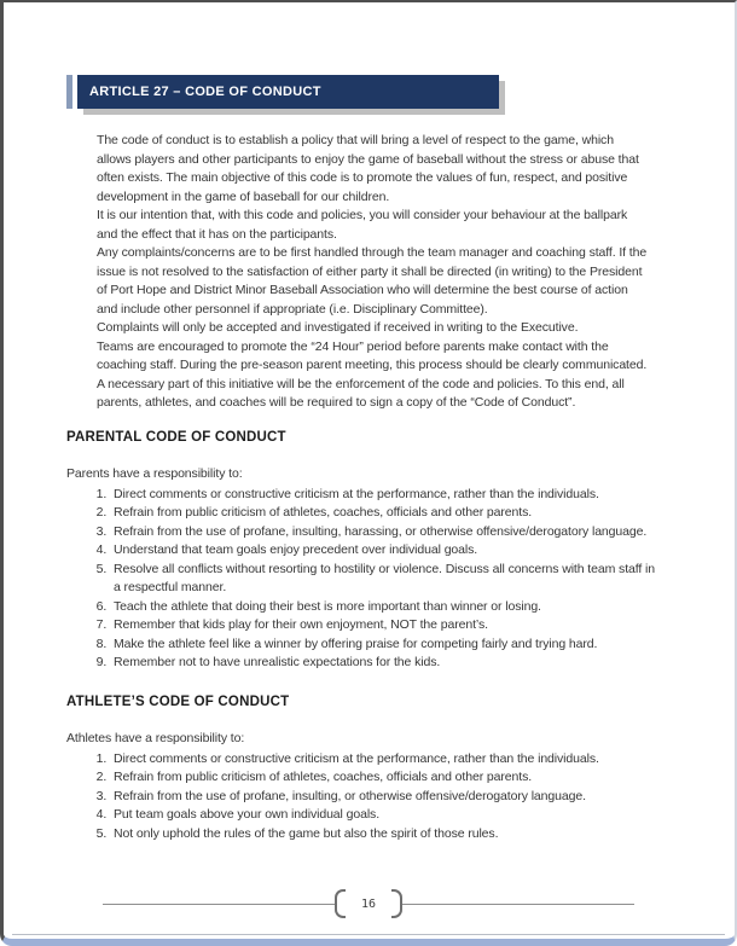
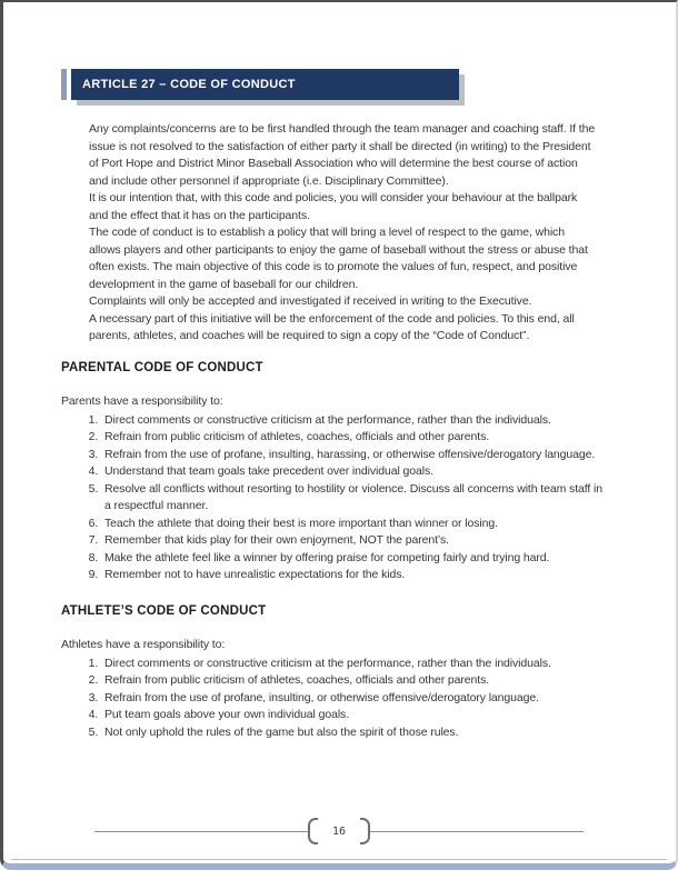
  ARTICLE 27 – CODE OF CONDUCT
- The code of conduct is to establish a policy that will bring a level of respect to the game, which allows players and other participants to enjoy the game of baseball without the stress or abuse that often exists. The main objective of this code is to promote the values of fun, respect, and positive development in the game of baseball for our children.
+ Any complaints/concerns are to be first handled through the team manager and coaching staff. If the issue is not resolved to the satisfaction of either party it shall be directed (in writing) to the President of Port Hope and District Minor Baseball Association who will determine the best course of action and include other personnel if appropriate (i.e. Disciplinary Committee).
  It is our intention that, with this code and policies, you will consider your behaviour at the ballpark and the effect that it has on the participants.
- Any complaints/concerns are to be first handled through the team manager and coaching staff. If the issue is not resolved to the satisfaction of either party it shall be directed (in writing) to the President of Port Hope and District Minor Baseball Association who will determine the best course of action and include other personnel if appropriate (i.e. Disciplinary Committee).
+ The code of conduct is to establish a policy that will bring a level of respect to the game, which allows players and other participants to enjoy the game of baseball without the stress or abuse that often exists. The main objective of this code is to promote the values of fun, respect, and positive development in the game of baseball for our children.
  Complaints will only be accepted and investigated if received in writing to the Executive.
- Teams are encouraged to promote the “24 Hour” period before parents make contact with the coaching staff. During the pre-season parent meeting, this process should be clearly communicated.
  A necessary part of this initiative will be the enforcement of the code and policies. To this end, all parents, athletes, and coaches will be required to sign a copy of the “Code of Conduct”.
  PARENTAL CODE OF CONDUCT
  Parents have a responsibility to:
  Direct comments or constructive criticism at the performance, rather than the individuals.
  Refrain from public criticism of athletes, coaches, officials and other parents.
  Refrain from the use of profane, insulting, harassing, or otherwise offensive/derogatory language.
- Understand that team goals enjoy precedent over individual goals.
+ Understand that team goals take precedent over individual goals.
  Resolve all conflicts without resorting to hostility or violence. Discuss all concerns with team staff in a respectful manner.
  Teach the athlete that doing their best is more important than winner or losing.
  Remember that kids play for their own enjoyment, NOT the parent’s.
  Make the athlete feel like a winner by offering praise for competing fairly and trying hard.
  Remember not to have unrealistic expectations for the kids.
  ATHLETE’S CODE OF CONDUCT
  Athletes have a responsibility to:
  Direct comments or constructive criticism at the performance, rather than the individuals.
  Refrain from public criticism of athletes, coaches, officials and other parents.
  Refrain from the use of profane, insulting, or otherwise offensive/derogatory language.
  Put team goals above your own individual goals.
  Not only uphold the rules of the game but also the spirit of those rules.
  16
